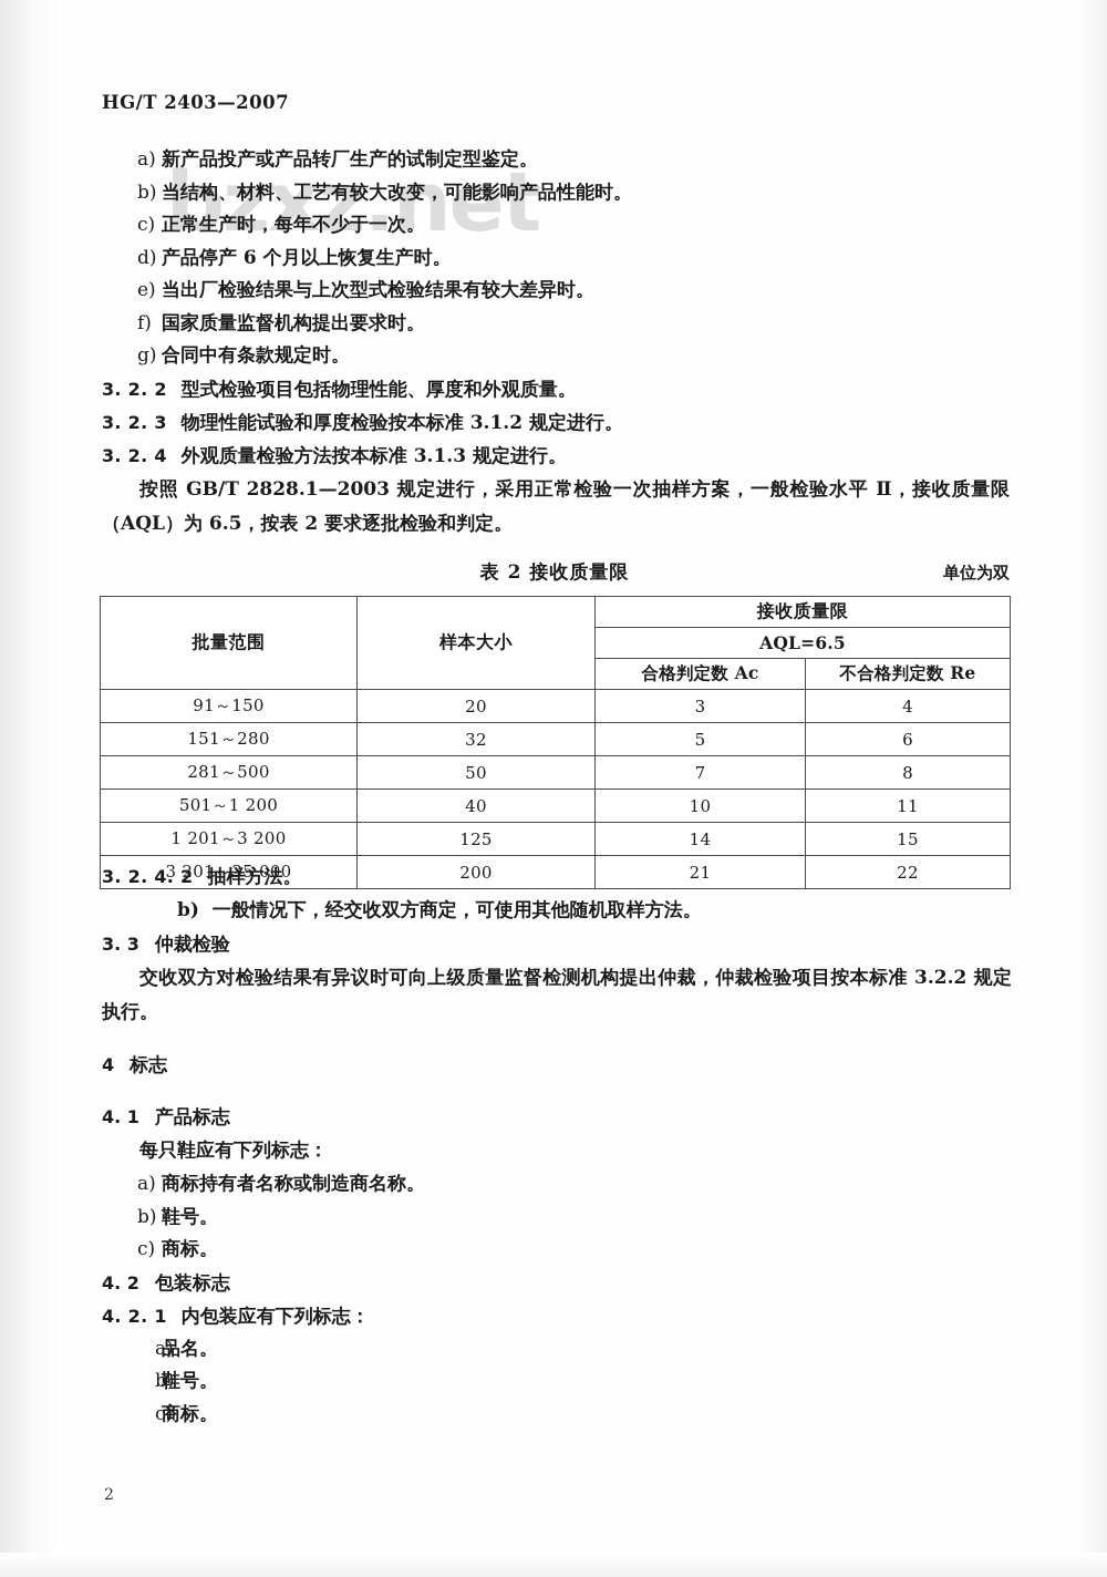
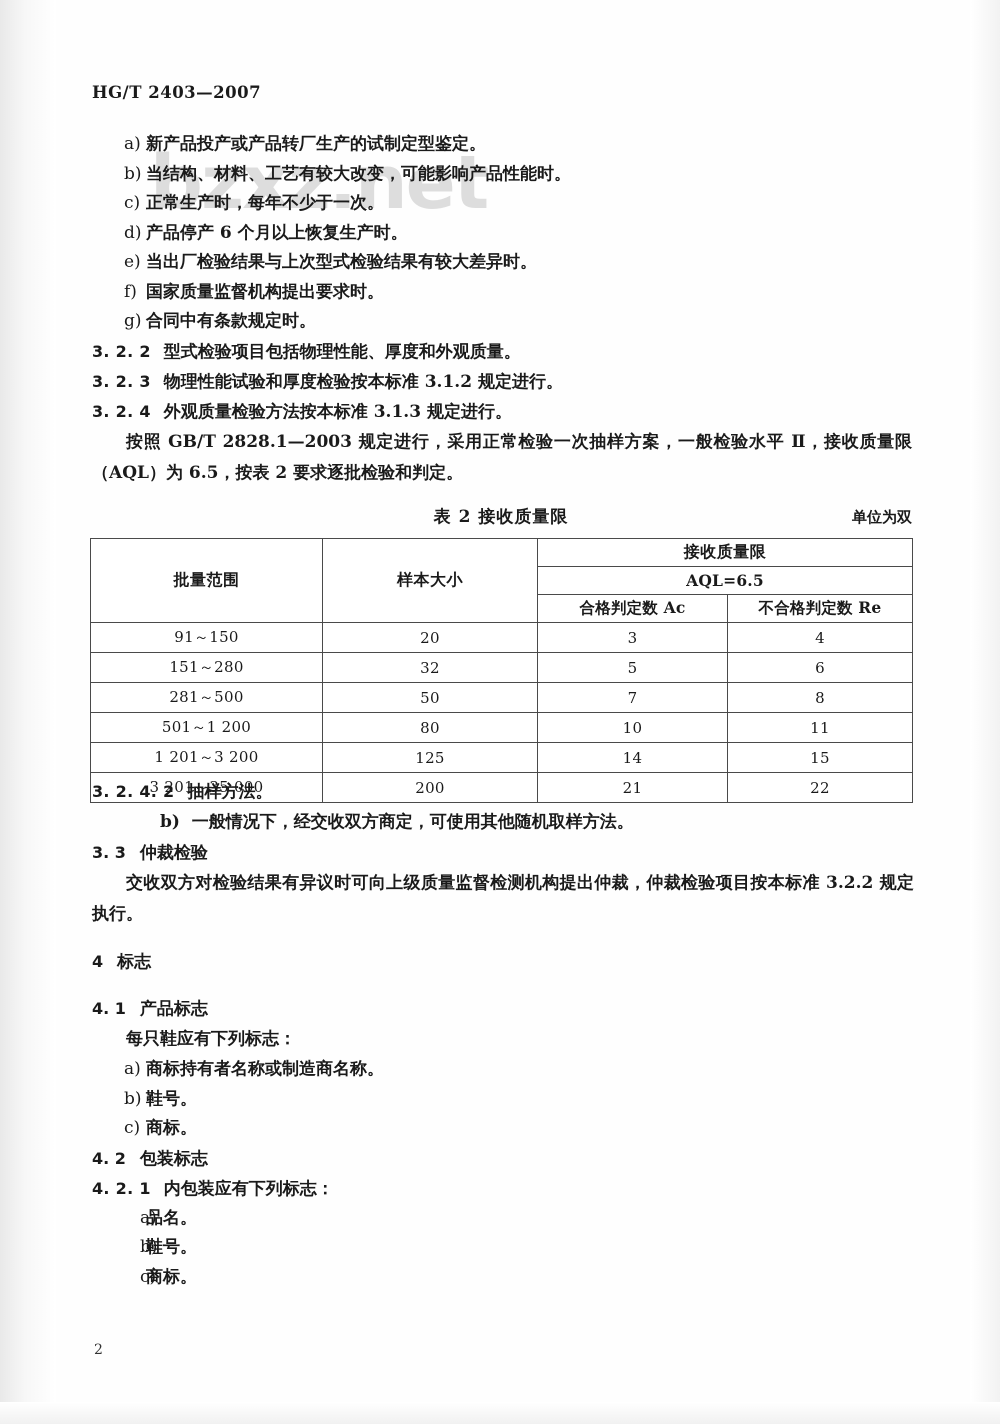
  bzxz.net
  HG/T 2403—2007
  a)
  新产品投产或产品转厂生产的试制定型鉴定。
  b)
  当结构、材料、工艺有较大改变，可能影响产品性能时。
  c)
  正常生产时，每年不少于一次。
  d)
  产品停产 6 个月以上恢复生产时。
  e)
  当出厂检验结果与上次型式检验结果有较大差异时。
  f)
  国家质量监督机构提出要求时。
  g)
  合同中有条款规定时。
  3. 2. 2
  型式检验项目包括物理性能、厚度和外观质量。
  3. 2. 3
  物理性能试验和厚度检验按本标准 3.1.2 规定进行。
  3. 2. 4
  外观质量检验方法按本标准 3.1.3 规定进行。
  按照 GB/T 2828.1—2003 规定进行，采用正常检验一次抽样方案，一般检验水平 Ⅱ，接收质量限（AQL）为 6.5，按表 2 要求逐批检验和判定。
  表 2 接收质量限
  单位为双
  批量范围	样本大小	接收质量限
  AQL=6.5
  合格判定数 Ac	不合格判定数 Re
  91～150	20	3	4
  151～280	32	5	6
  281～500	50	7	8
- 501～1 200	40	10	11
+ 501～1 200	80	10	11
  1 201～3 200	125	14	15
  3 201～35 000	200	21	22
  3. 2. 4. 2
  抽样方法。
  b) 一般情况下，经交收双方商定，可使用其他随机取样方法。
  3. 3 仲裁检验
  交收双方对检验结果有异议时可向上级质量监督检测机构提出仲裁，仲裁检验项目按本标准 3.2.2 规定执行。
  4 标志
  4. 1 产品标志
  每只鞋应有下列标志：
  a)
  商标持有者名称或制造商名称。
  b)
  鞋号。
  c)
  商标。
  4. 2 包装标志
  4. 2. 1
  内包装应有下列标志：
  a)
  品名。
  b)
  鞋号。
  c)
  商标。
  2
